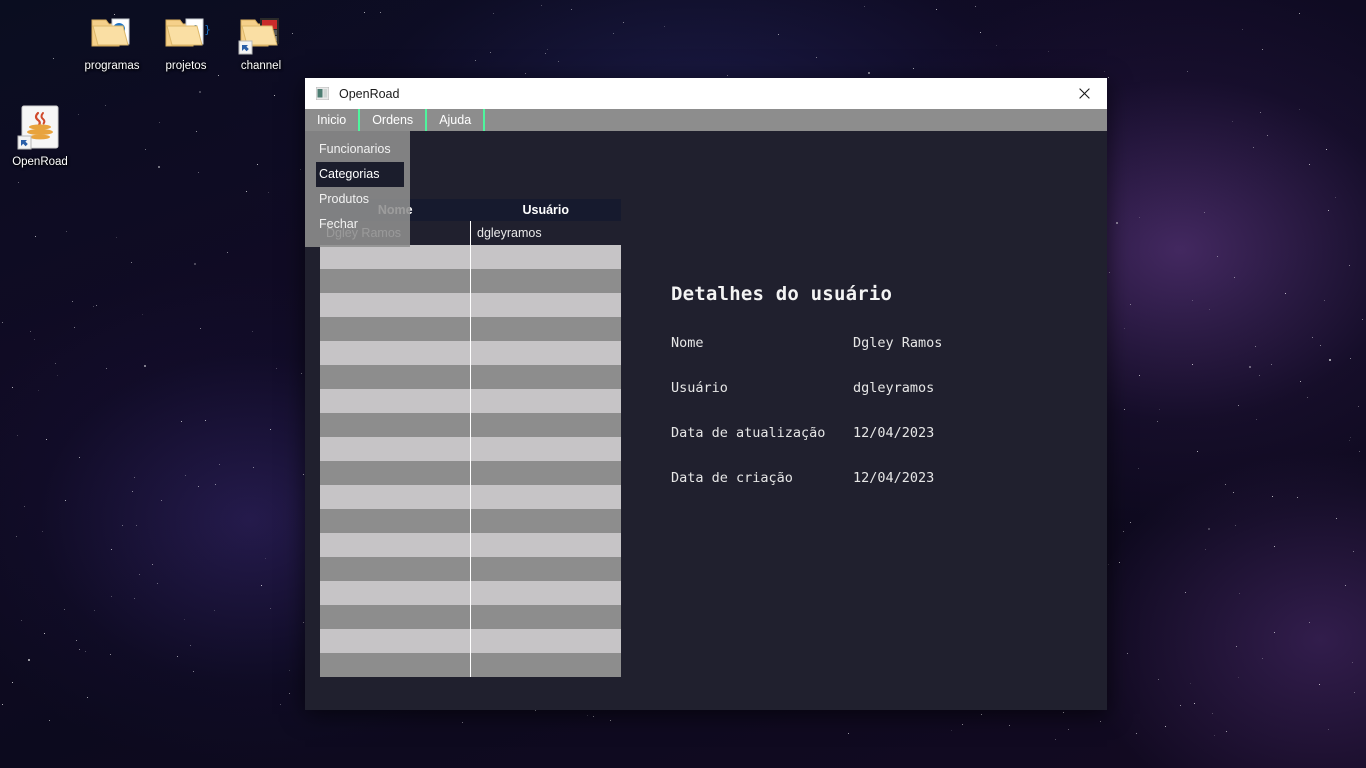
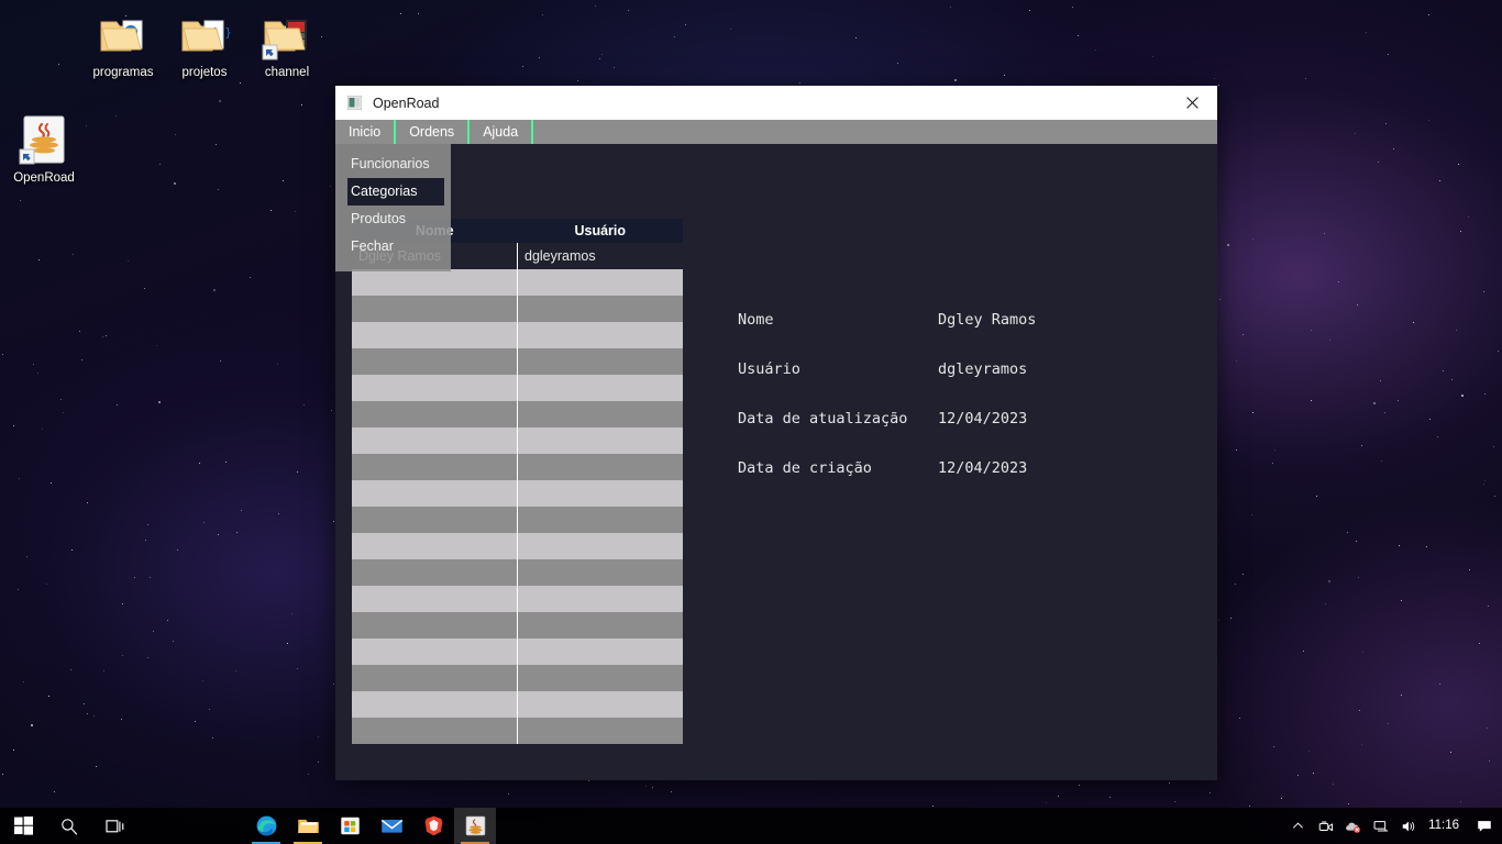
  programas
  projetos
  channel
  OpenRoad
  OpenRoad
  Inicio
  Ordens
  Ajuda
  Funcionarios
  Categorias
  Produtos
  Fechar
  Nome	Usuário
  Dgley Ramos	dgleyramos
- Detalhes do usuário
  Nome
  Dgley Ramos
  Usuário
  dgleyramos
  Data de atualização
  12/04/2023
  Data de criação
  12/04/2023
+ 11:16
